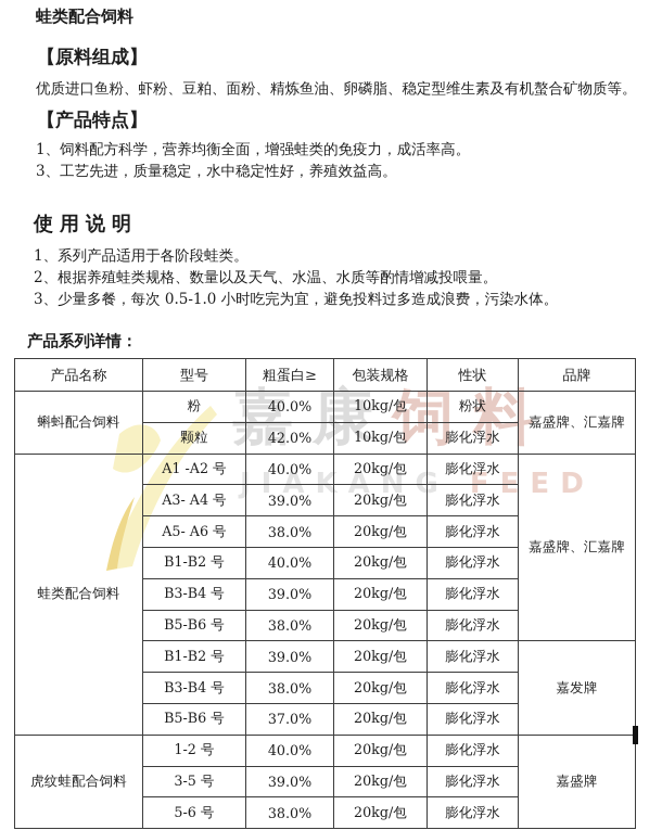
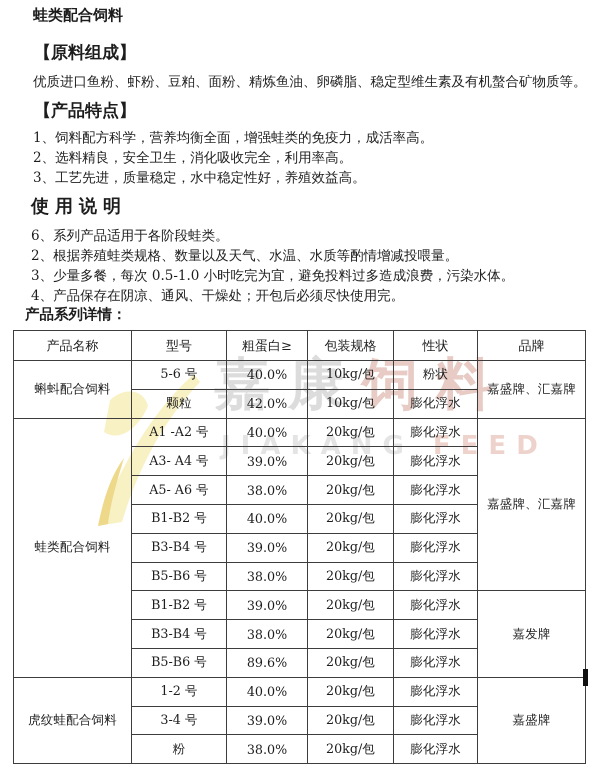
  嘉康饲料
  JIAKANG FEED
  蛙类配合饲料
  【原料组成】
  优质进口鱼粉、虾粉、豆粕、面粉、精炼鱼油、卵磷脂、稳定型维生素及有机螯合矿物质等。
  【产品特点】
  1、饲料配方科学，营养均衡全面，增强蛙类的免疫力，成活率高。
+ 2、选料精良，安全卫生，消化吸收完全，利用率高。
  3、工艺先进，质量稳定，水中稳定性好，养殖效益高。
  使用说明
- 1、系列产品适用于各阶段蛙类。
+ 6、系列产品适用于各阶段蛙类。
  2、根据养殖蛙类规格、数量以及天气、水温、水质等酌情增减投喂量。
  3、少量多餐，每次 0.5-1.0 小时吃完为宜，避免投料过多造成浪费，污染水体。
+ 4、产品保存在阴凉、通风、干燥处；开包后必须尽快使用完。
  产品系列详情：
  产品名称	型号	粗蛋白≥	包装规格	性状	品牌
- 蝌蚪配合饲料	粉	40.0%	10kg/包	粉状	嘉盛牌、汇嘉牌
+ 蝌蚪配合饲料	5-6 号	40.0%	10kg/包	粉状	嘉盛牌、汇嘉牌
  颗粒	42.0%	10kg/包	膨化浮水
  蛙类配合饲料	A1 -A2 号	40.0%	20kg/包	膨化浮水	嘉盛牌、汇嘉牌
  A3- A4 号	39.0%	20kg/包	膨化浮水
  A5- A6 号	38.0%	20kg/包	膨化浮水
  B1-B2 号	40.0%	20kg/包	膨化浮水
  B3-B4 号	39.0%	20kg/包	膨化浮水
  B5-B6 号	38.0%	20kg/包	膨化浮水
  B1-B2 号	39.0%	20kg/包	膨化浮水	嘉发牌
  B3-B4 号	38.0%	20kg/包	膨化浮水
- B5-B6 号	37.0%	20kg/包	膨化浮水
+ B5-B6 号	89.6%	20kg/包	膨化浮水
  虎纹蛙配合饲料	1-2 号	40.0%	20kg/包	膨化浮水	嘉盛牌
- 3-5 号	39.0%	20kg/包	膨化浮水
+ 3-4 号	39.0%	20kg/包	膨化浮水
- 5-6 号	38.0%	20kg/包	膨化浮水
+ 粉	38.0%	20kg/包	膨化浮水
